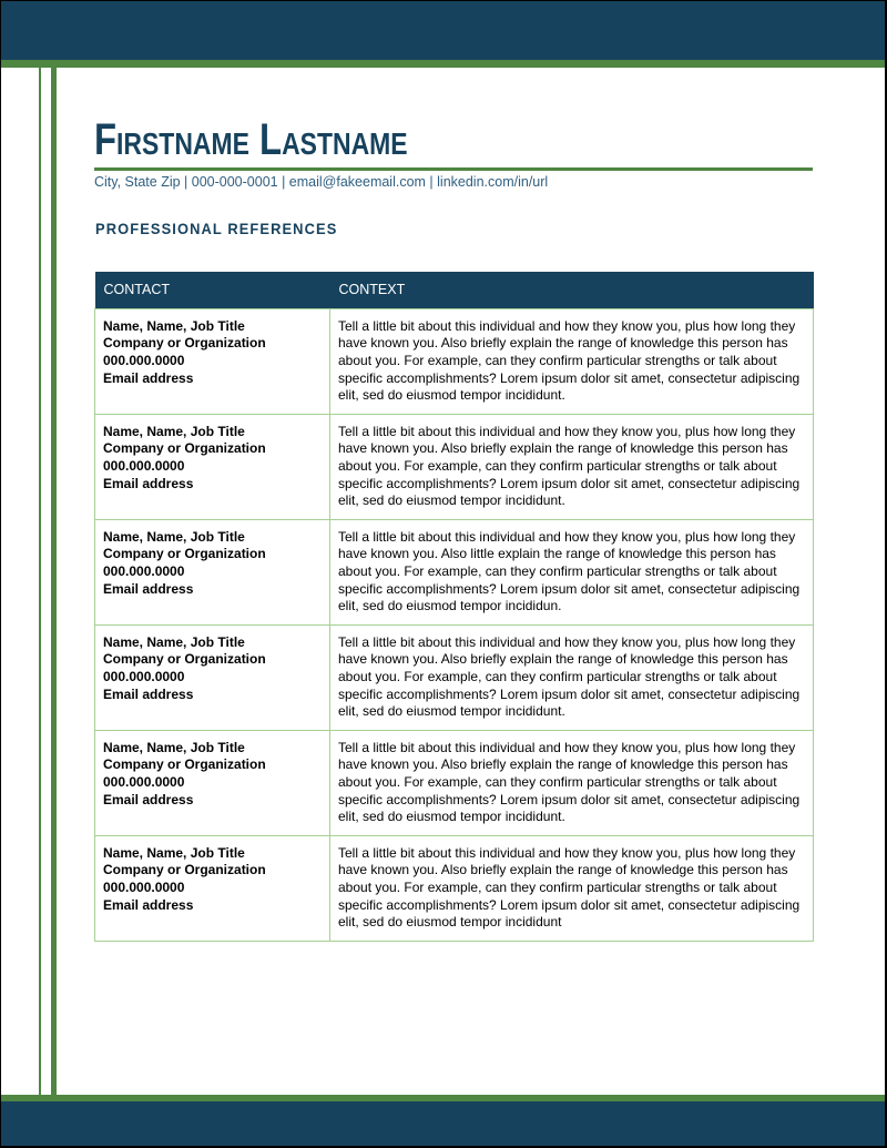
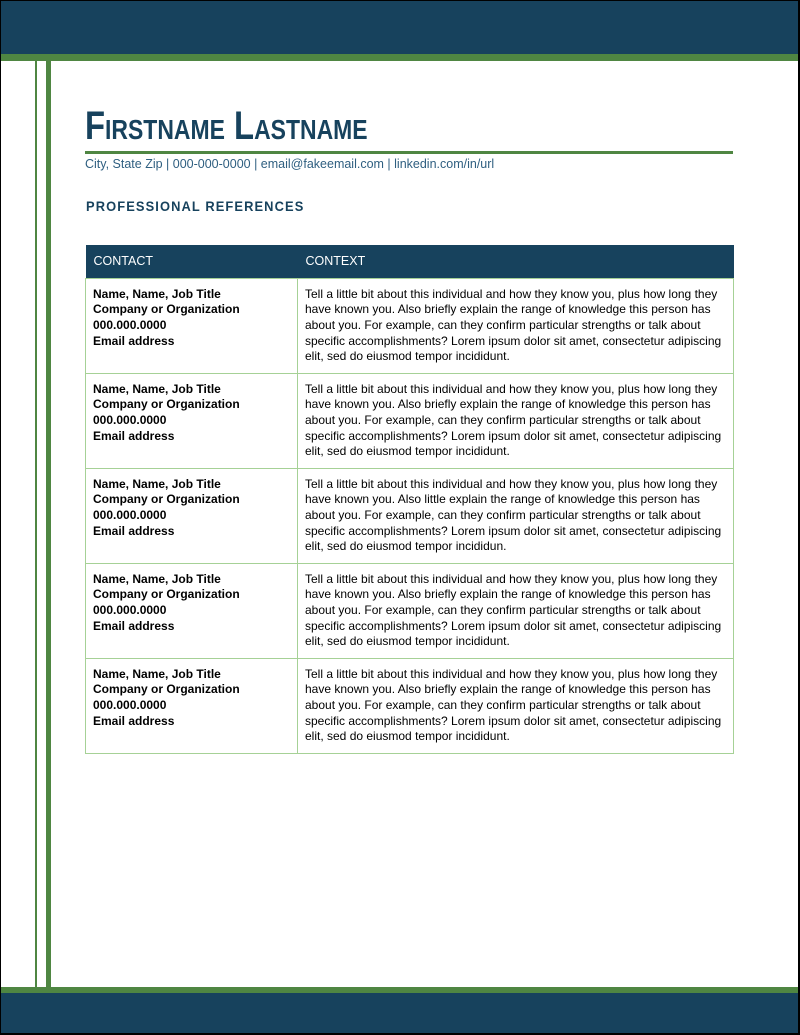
  Firstname Lastname
- City, State Zip | 000-000-0001 | email@fakeemail.com | linkedin.com/in/url
+ City, State Zip | 000-000-0000 | email@fakeemail.com | linkedin.com/in/url
  PROFESSIONAL REFERENCES
  CONTACT	CONTEXT
  Name, Name, Job Title Company or Organization 000.000.0000 Email address	Tell a little bit about this individual and how they know you, plus how long they have known you. Also briefly explain the range of knowledge this person has about you. For example, can they confirm particular strengths or talk about specific accomplishments? Lorem ipsum dolor sit amet, consectetur adipiscing elit, sed do eiusmod tempor incididunt.
  Name, Name, Job Title Company or Organization 000.000.0000 Email address	Tell a little bit about this individual and how they know you, plus how long they have known you. Also briefly explain the range of knowledge this person has about you. For example, can they confirm particular strengths or talk about specific accomplishments? Lorem ipsum dolor sit amet, consectetur adipiscing elit, sed do eiusmod tempor incididunt.
  Name, Name, Job Title Company or Organization 000.000.0000 Email address	Tell a little bit about this individual and how they know you, plus how long they have known you. Also little explain the range of knowledge this person has about you. For example, can they confirm particular strengths or talk about specific accomplishments? Lorem ipsum dolor sit amet, consectetur adipiscing elit, sed do eiusmod tempor incididun.
  Name, Name, Job Title Company or Organization 000.000.0000 Email address	Tell a little bit about this individual and how they know you, plus how long they have known you. Also briefly explain the range of knowledge this person has about you. For example, can they confirm particular strengths or talk about specific accomplishments? Lorem ipsum dolor sit amet, consectetur adipiscing elit, sed do eiusmod tempor incididunt.
  Name, Name, Job Title Company or Organization 000.000.0000 Email address	Tell a little bit about this individual and how they know you, plus how long they have known you. Also briefly explain the range of knowledge this person has about you. For example, can they confirm particular strengths or talk about specific accomplishments? Lorem ipsum dolor sit amet, consectetur adipiscing elit, sed do eiusmod tempor incididunt.
- Name, Name, Job Title Company or Organization 000.000.0000 Email address	Tell a little bit about this individual and how they know you, plus how long they have known you. Also briefly explain the range of knowledge this person has about you. For example, can they confirm particular strengths or talk about specific accomplishments? Lorem ipsum dolor sit amet, consectetur adipiscing elit, sed do eiusmod tempor incididunt
